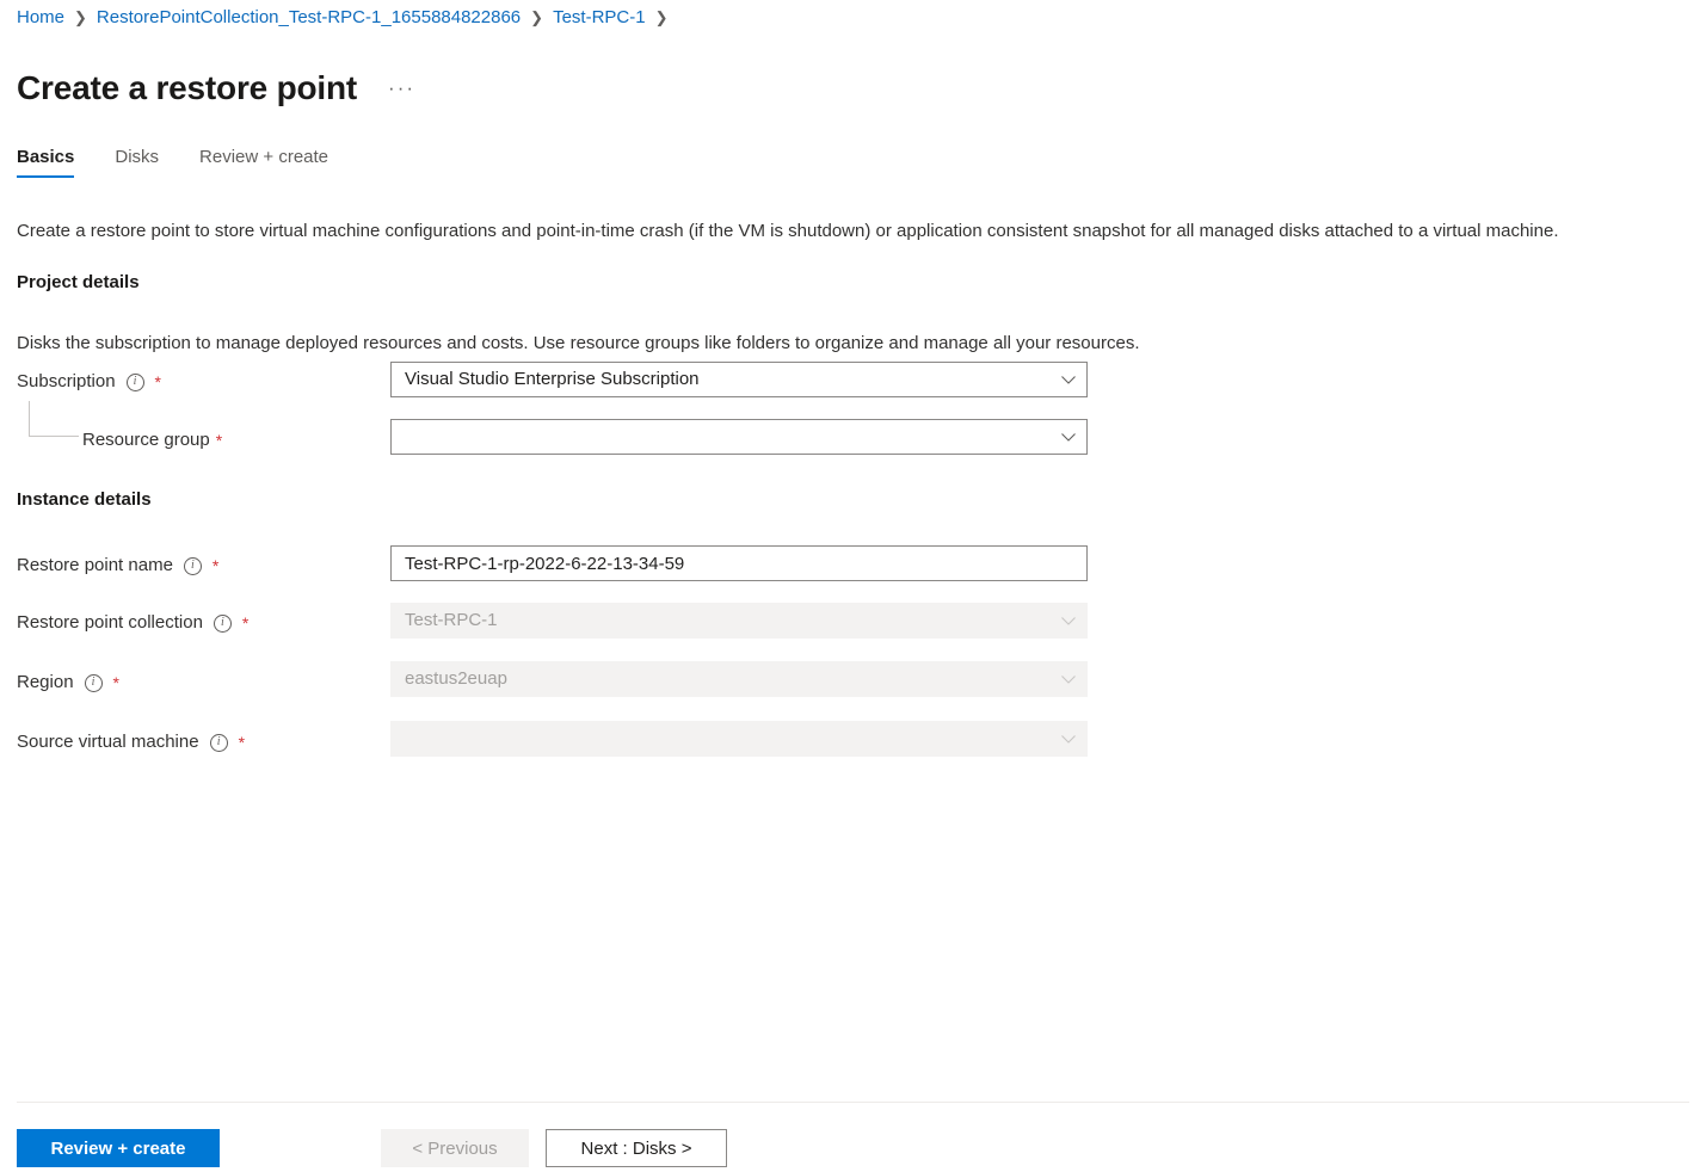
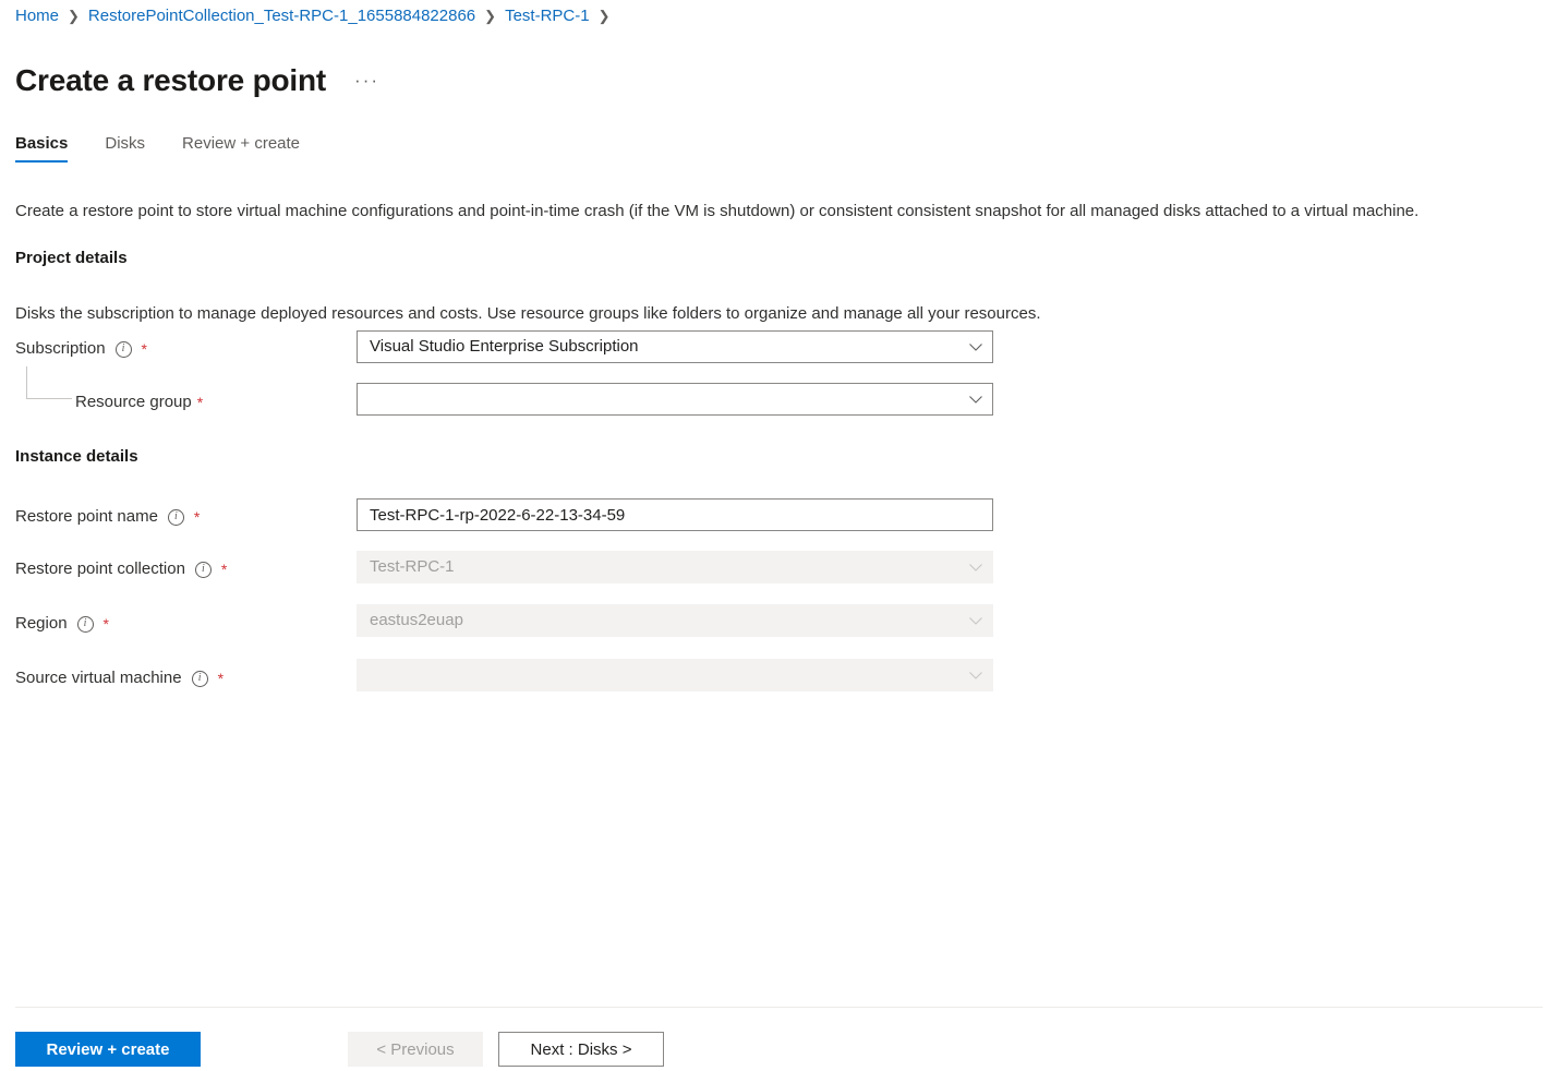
  Home
  ❯
  RestorePointCollection_Test-RPC-1_1655884822866
  ❯
  Test-RPC-1
  ❯
  Create a restore point
  ···
  Basics
  Disks
  Review + create
- Create a restore point to store virtual machine configurations and point-in-time crash (if the VM is shutdown) or application consistent snapshot for all managed disks attached to a virtual machine.
+ Create a restore point to store virtual machine configurations and point-in-time crash (if the VM is shutdown) or consistent consistent snapshot for all managed disks attached to a virtual machine.
  Project details
  Disks the subscription to manage deployed resources and costs. Use resource groups like folders to organize and manage all your resources.
  Subscription
  i
  *
  Visual Studio Enterprise Subscription
  Resource group
  *
  Instance details
  Restore point name
  i
  *
  Test-RPC-1-rp-2022-6-22-13-34-59
  Restore point collection
  i
  *
  Test-RPC-1
  Region
  i
  *
  eastus2euap
  Source virtual machine
  i
  *
  Review + create
  < Previous
  Next : Disks >
